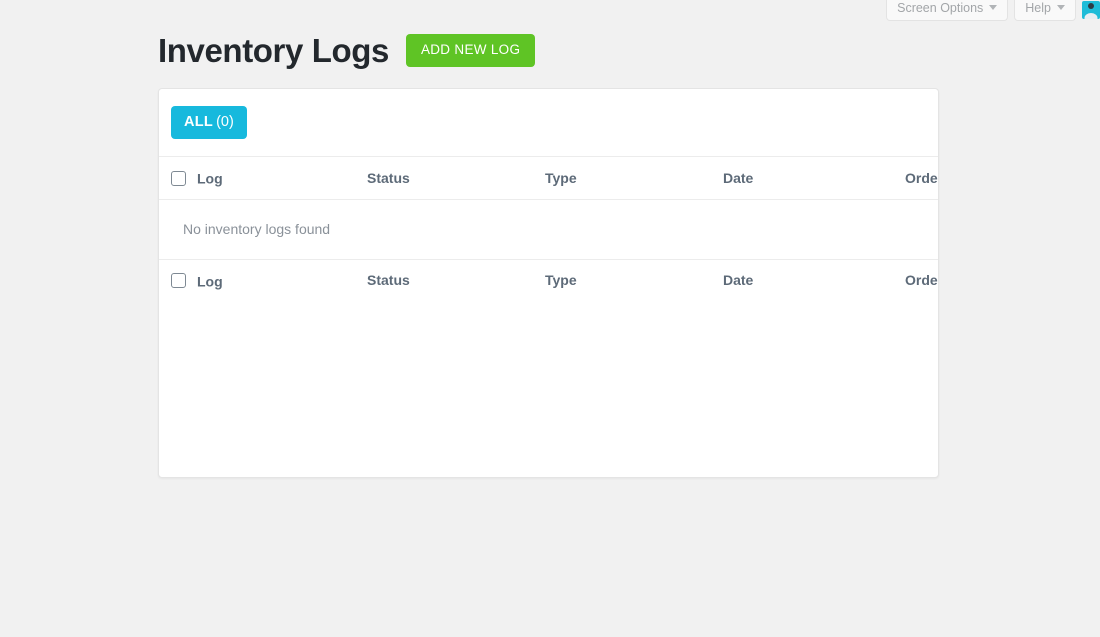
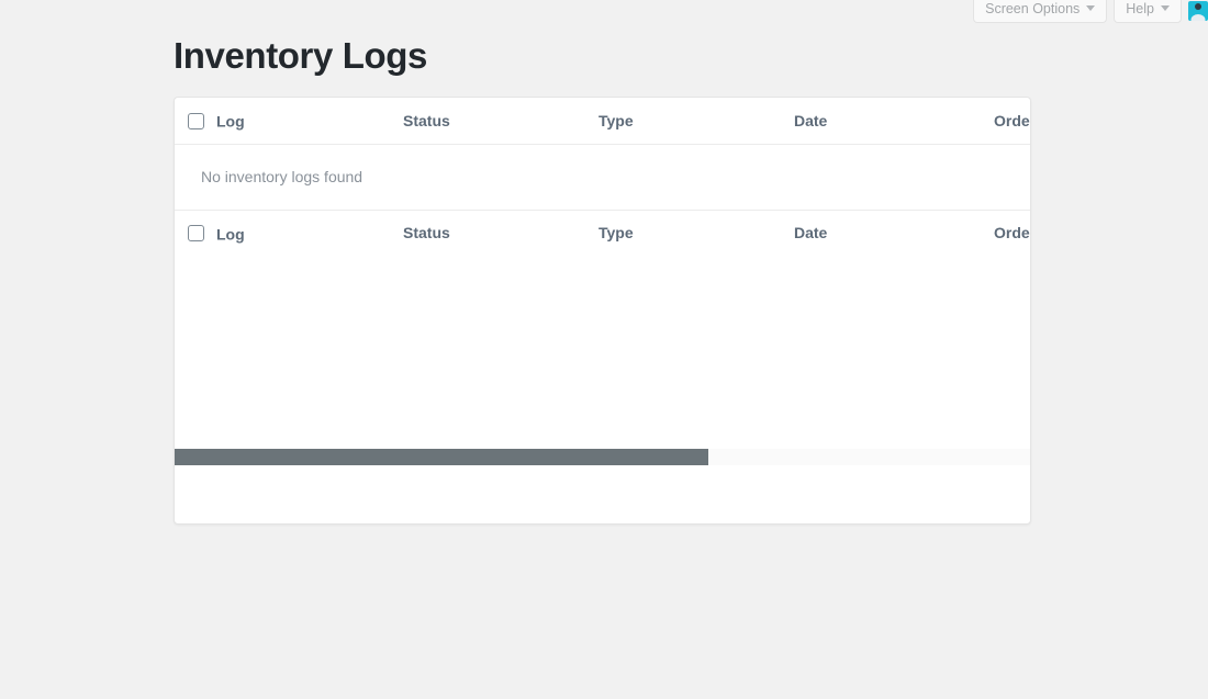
  Screen Options
  Help
  Inventory Logs
- ADD NEW LOG
- ALL (0)
  Log	Status	Type	Date	Orde
  No inventory logs found
  Log	Status	Type	Date	Orde
